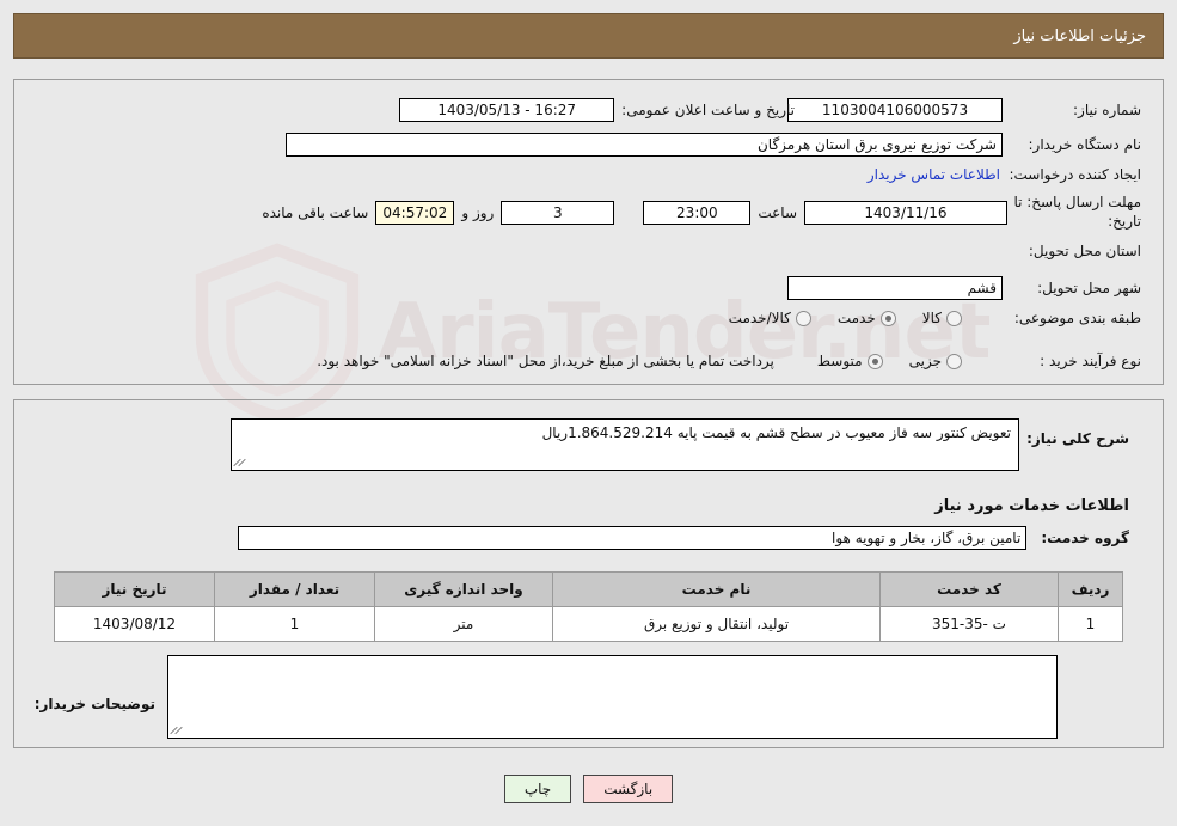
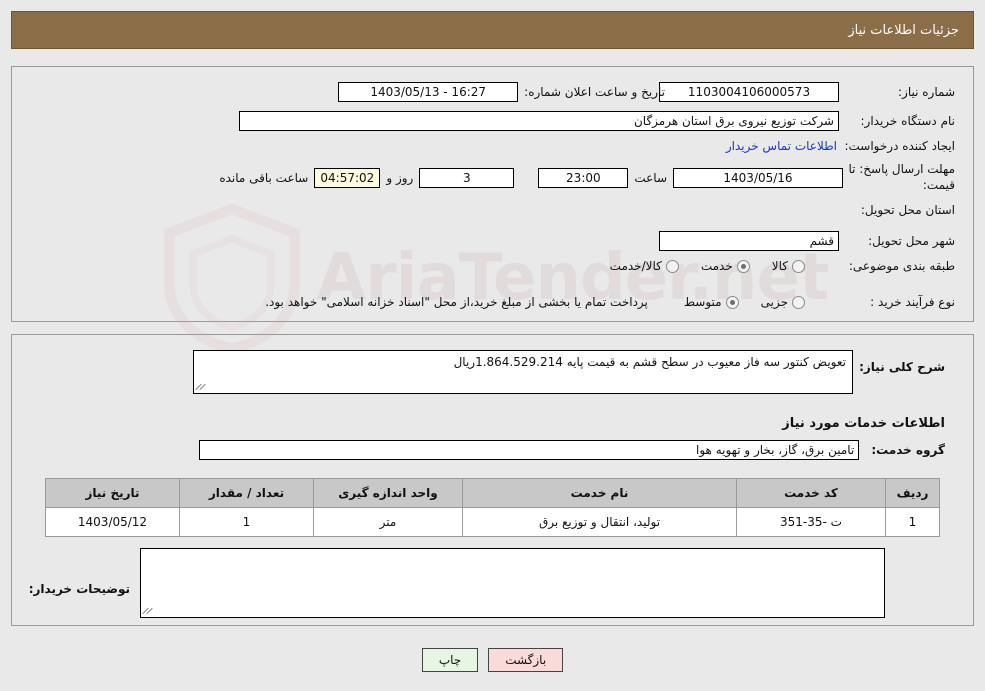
  AriaTender.net
  جزئیات اطلاعات نیاز
  شماره نیاز:
  1103004106000573
- تاریخ و ساعت اعلان عمومی:
+ تاریخ و ساعت اعلان شماره:
  1403/05/13 - 16:27
  نام دستگاه خریدار:
  شرکت توزیع نیروی برق استان هرمزگان
  ایجاد کننده درخواست:
  اطلاعات تماس خریدار
- مهلت ارسال پاسخ: تا تاریخ:
+ مهلت ارسال پاسخ: تا قیمت:
- 1403/11/16
+ 1403/05/16
  ساعت
  23:00
  3
  روز و
  04:57:02
  ساعت باقی مانده
  استان محل تحویل:
  شهر محل تحویل:
  قشم
  طبقه بندی موضوعی:
  کالا
  خدمت
  کالا/خدمت
  نوع فرآیند خرید :
  جزیی
  متوسط
  پرداخت تمام یا بخشی از مبلغ خرید،از محل "اسناد خزانه اسلامی" خواهد بود.
  شرح کلی نیاز:
  تعویض کنتور سه فاز معیوب در سطح قشم به قیمت پایه 1.864.529.214ریال
  اطلاعات خدمات مورد نیاز
  گروه خدمت:
  تامین برق، گاز، بخار و تهویه هوا
  ردیف	کد خدمت	نام خدمت	واحد اندازه گیری	تعداد / مقدار	تاریخ نیاز
- 1	ت -35-351	تولید، انتقال و توزیع برق	متر	1	1403/08/12
+ 1	ت -35-351	تولید، انتقال و توزیع برق	متر	1	1403/05/12
  توضیحات خریدار:
  بازگشت
  چاپ
